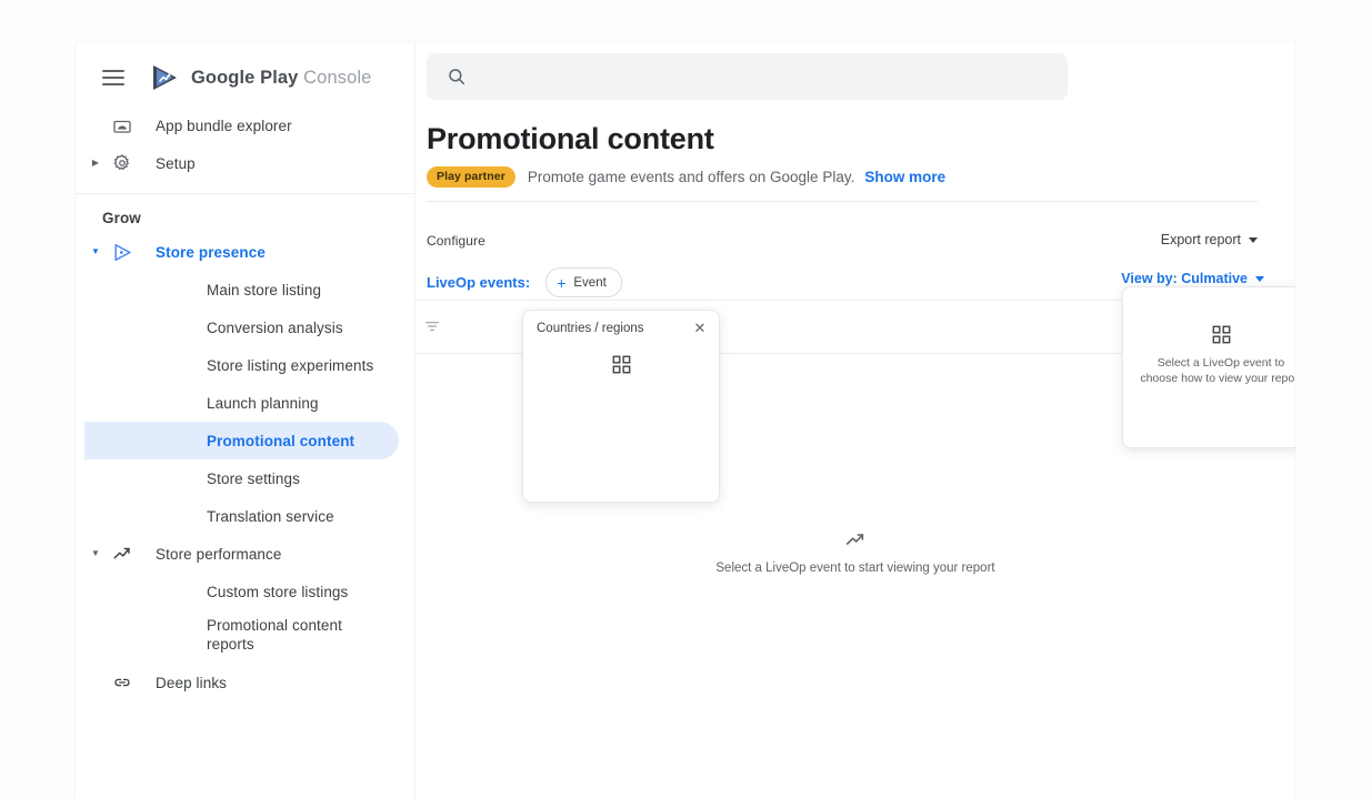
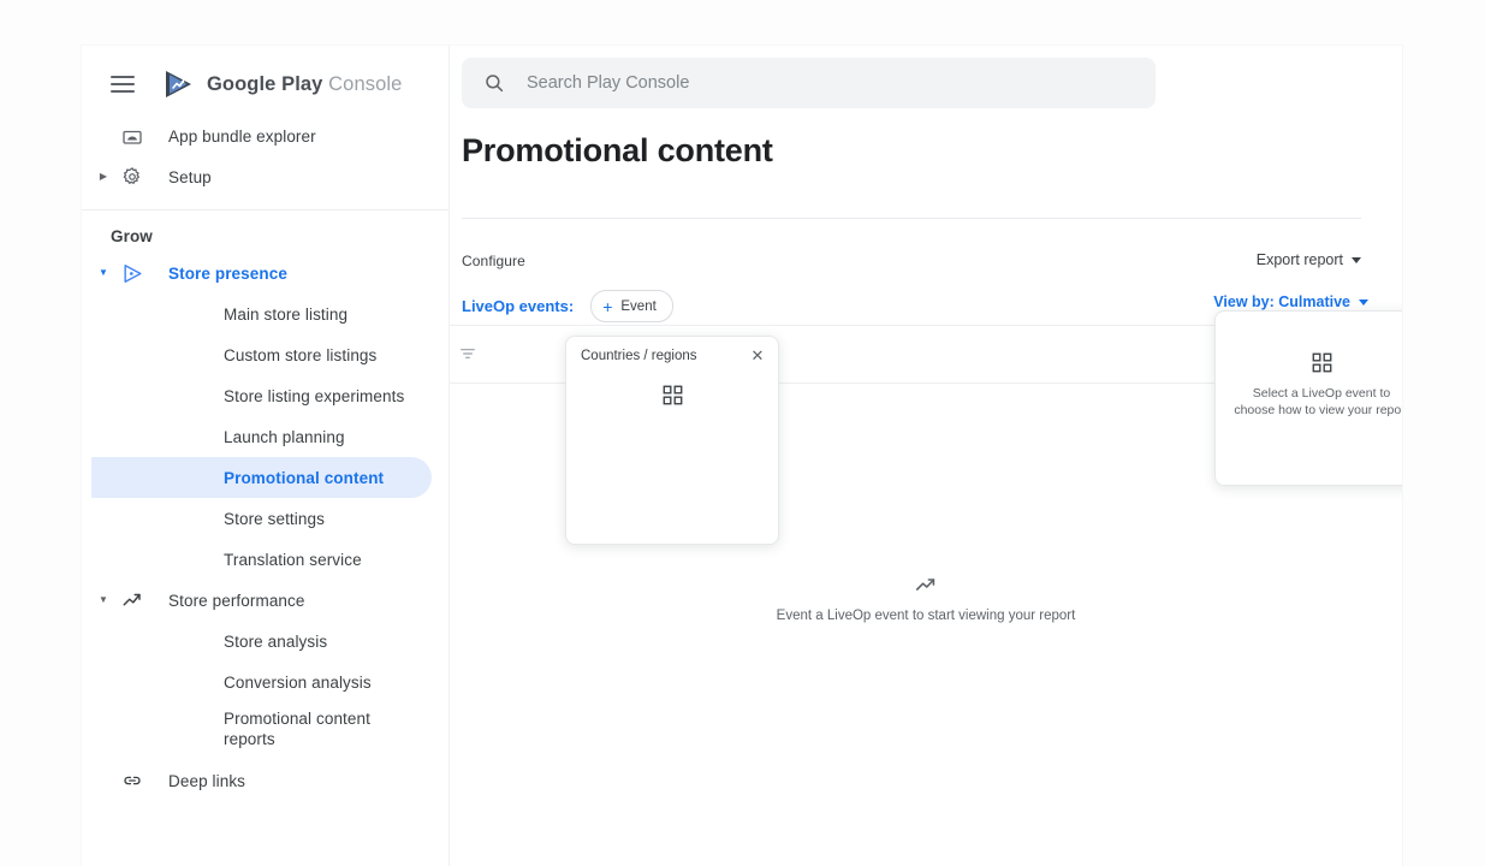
  Google Play Console
  App bundle explorer
  ▶
  Setup
  Grow
  ▼
  Store presence
  Main store listing
- Conversion analysis
+ Custom store listings
  Store listing experiments
  Launch planning
  Promotional content
  Store settings
  Translation service
  ▼
  Store performance
+ Store analysis
- Custom store listings
+ Conversion analysis
  Promotional content reports
  Deep links
+ Search Play Console
  Promotional content
- Play partner
- Promote game events and offers on Google Play.
- Show more
  Configure
  Export report
  LiveOp events:
  +
  Event
  View by: Culmative
  Countries / regions
  ✕
  Select a LiveOp event to choose how to view your repo
- Select a LiveOp event to start viewing your report
+ Event a LiveOp event to start viewing your report
